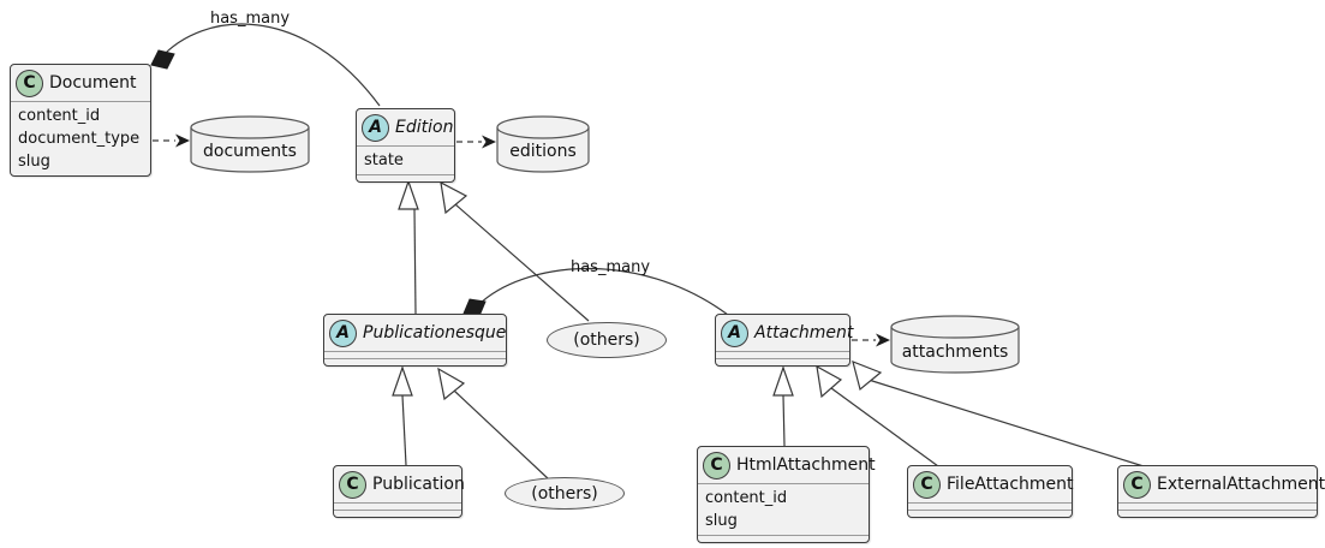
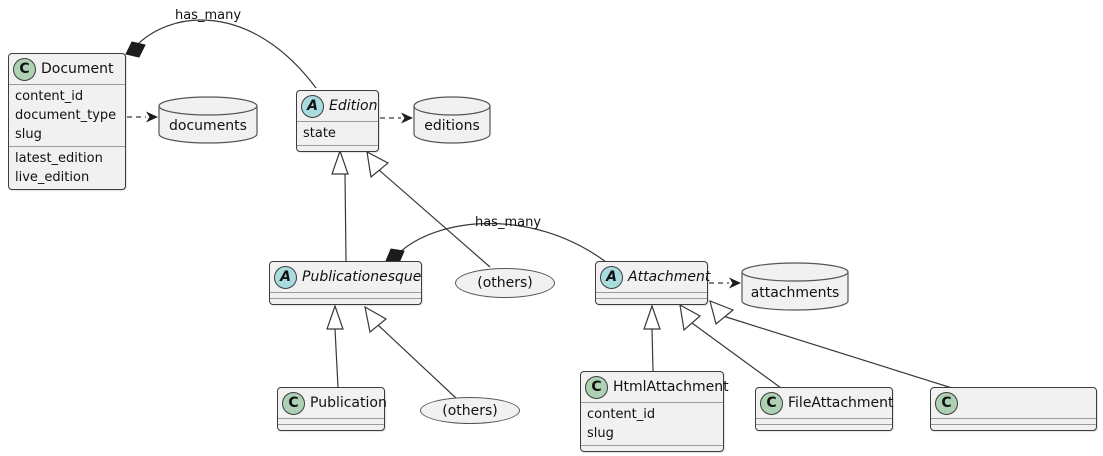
  has_many
  has_many
  documents
  editions
  attachments
  C
  Document
  content_id
  document_type
  slug
+ latest_edition
+ live_edition
  A
  Edition
  state
  A
  Publicationesque
  A
  Attachment
  (others)
  C
  Publication
  (others)
  C
  HtmlAttachment
  content_id
  slug
  C
  FileAttachment
  C
- ExternalAttachment
